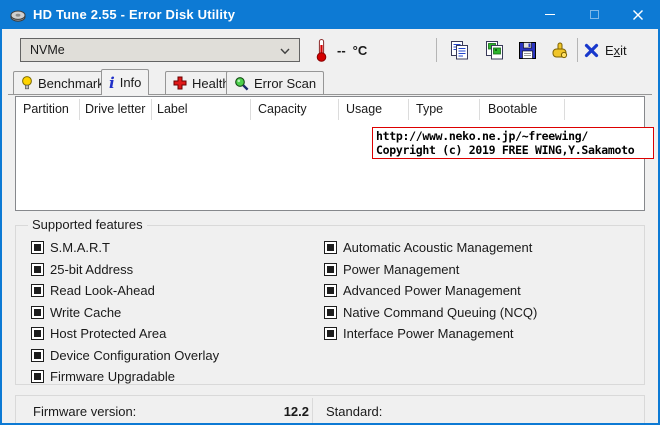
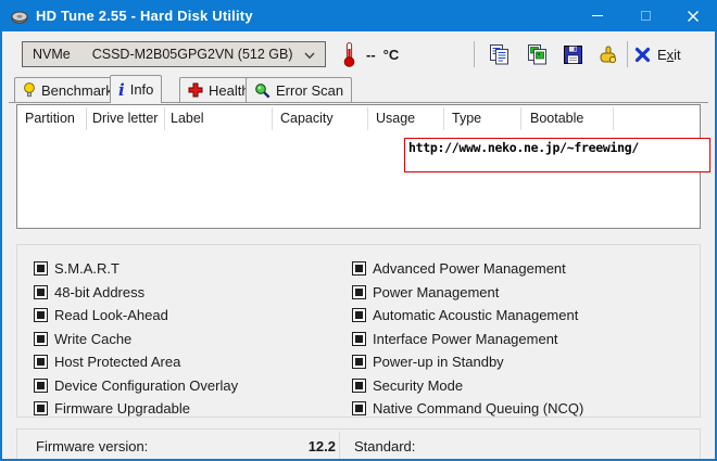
- HD Tune 2.55 - Error Disk Utility
+ HD Tune 2.55 - Hard Disk Utility
  NVMe
+ CSSD-M2B05GPG2VN (512 GB)
  --
  °C
  Exit
  Benchmar
  i
  Info
  Healt
  Error Scan
  Partition
  Drive letter
  Label
  Capacity
  Usage
  Type
  Bootable
  http://www.neko.ne.jp/~freewing/
- Copyright (c) 2019 FREE WING,Y.Sakamoto
- Supported features
  S.M.A.R.T
- 25-bit Address
+ 48-bit Address
  Read Look-Ahead
  Write Cache
  Host Protected Area
  Device Configuration Overlay
  Firmware Upgradable
- Automatic Acoustic Management
+ Advanced Power Management
  Power Management
- Advanced Power Management
+ Automatic Acoustic Management
- Native Command Queuing (NCQ)
+ Interface Power Management
+ Power-up in Standby
+ Security Mode
- Interface Power Management
+ Native Command Queuing (NCQ)
  Firmware version:
  12.2
  Standard:
